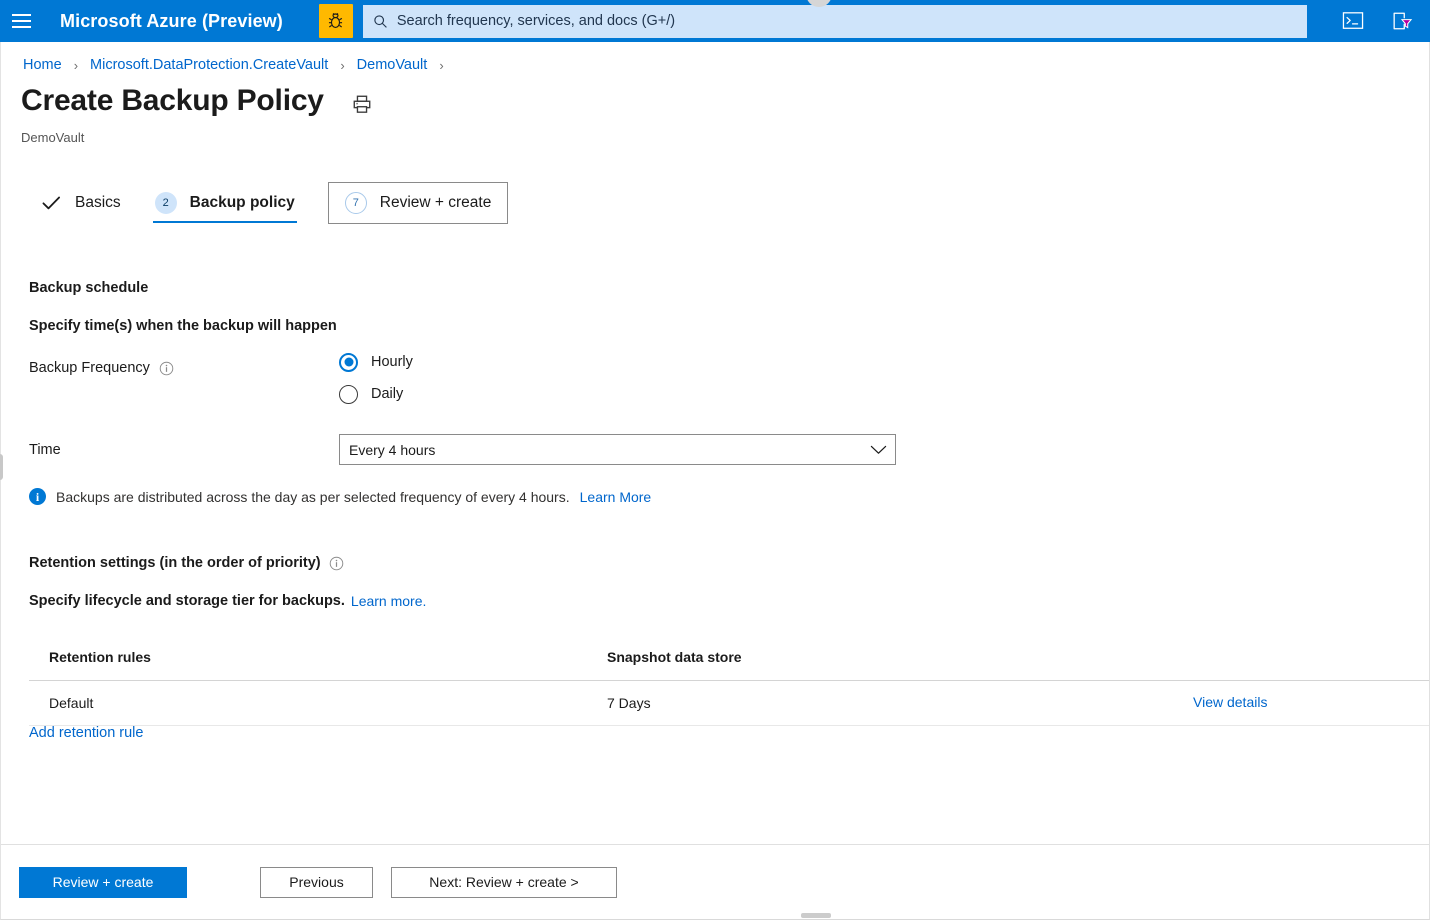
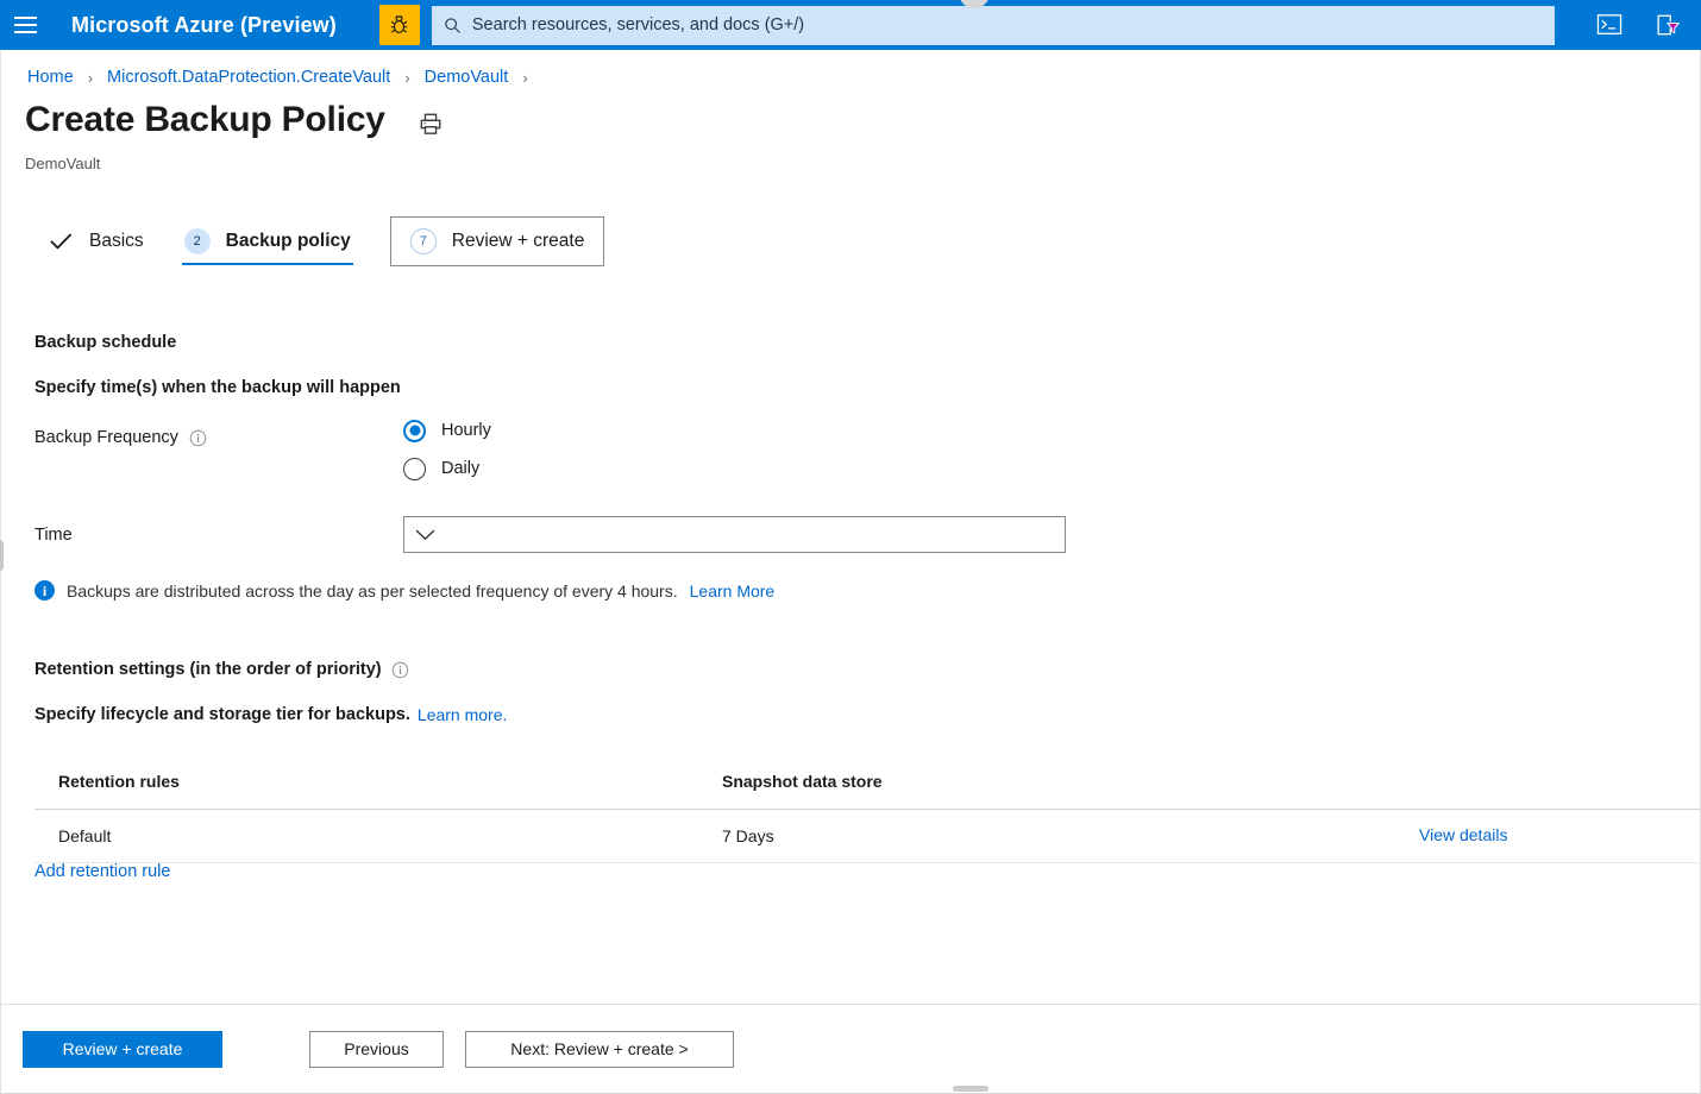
  Microsoft Azure (Preview)
- Search frequency, services, and docs (G+/)
+ Search resources, services, and docs (G+/)
  Home
  ›
  Microsoft.DataProtection.CreateVault
  ›
  DemoVault
  ›
  Create Backup Policy
  DemoVault
  Basics
  2
  Backup policy
  7
  Review + create
  Backup schedule
  Specify time(s) when the backup will happen
  Backup Frequency
  Hourly
  Daily
  Time
- Every 4 hours
  i
  Backups are distributed across the day as per selected frequency of every 4 hours.
  Learn More
  Retention settings (in the order of priority)
  Specify lifecycle and storage tier for backups.
  Learn more.
  Retention rules
  Snapshot data store
  Default
  7 Days
  View details
  Add retention rule
  Review + create
  Previous
  Next: Review + create >
